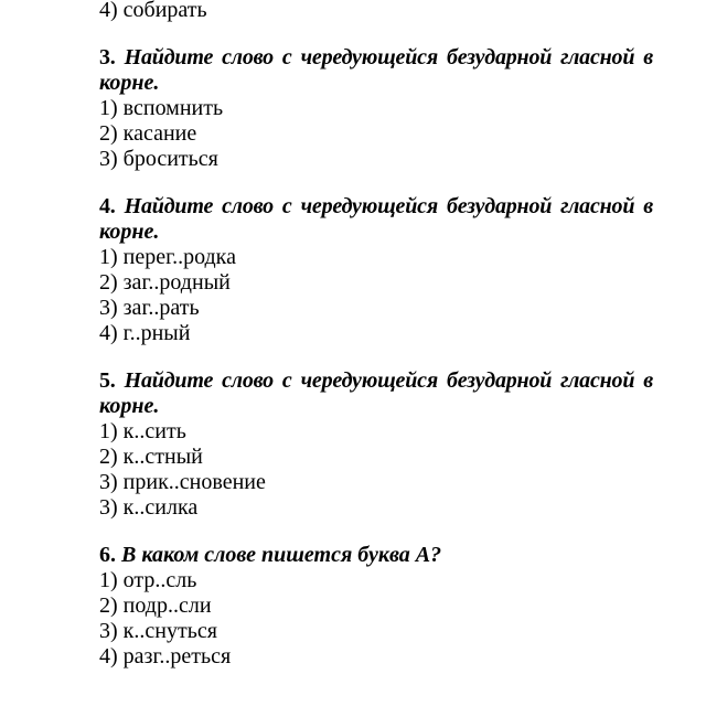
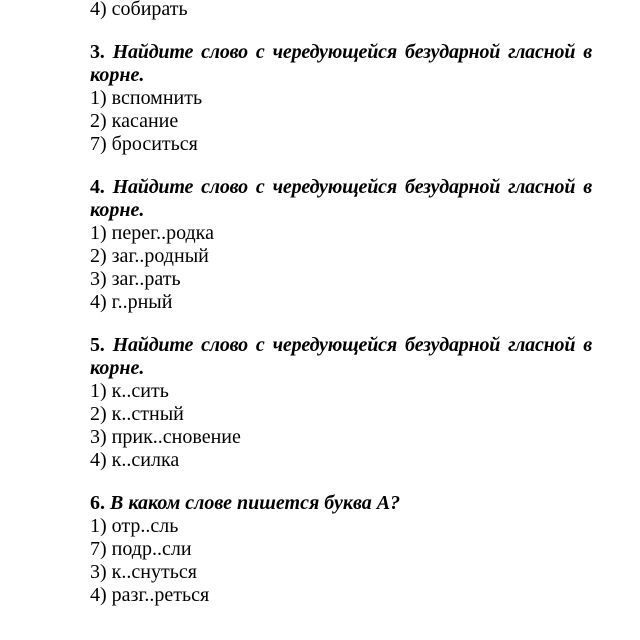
  4) собирать
  3. Найдите слово с чередующейся безударной гласной в
  корне.
  1) вспомнить
  2) касание
- 3) броситься
+ 7) броситься
  4. Найдите слово с чередующейся безударной гласной в
  корне.
  1) перег..родка
  2) заг..родный
  3) заг..рать
  4) г..рный
  5. Найдите слово с чередующейся безударной гласной в
  корне.
  1) к..сить
  2) к..стный
  3) прик..сновение
- 3) к..силка
+ 4) к..силка
  6. В каком слове пишется буква А?
  1) отр..сль
- 2) подр..сли
+ 7) подр..сли
  3) к..снуться
  4) разг..реться
